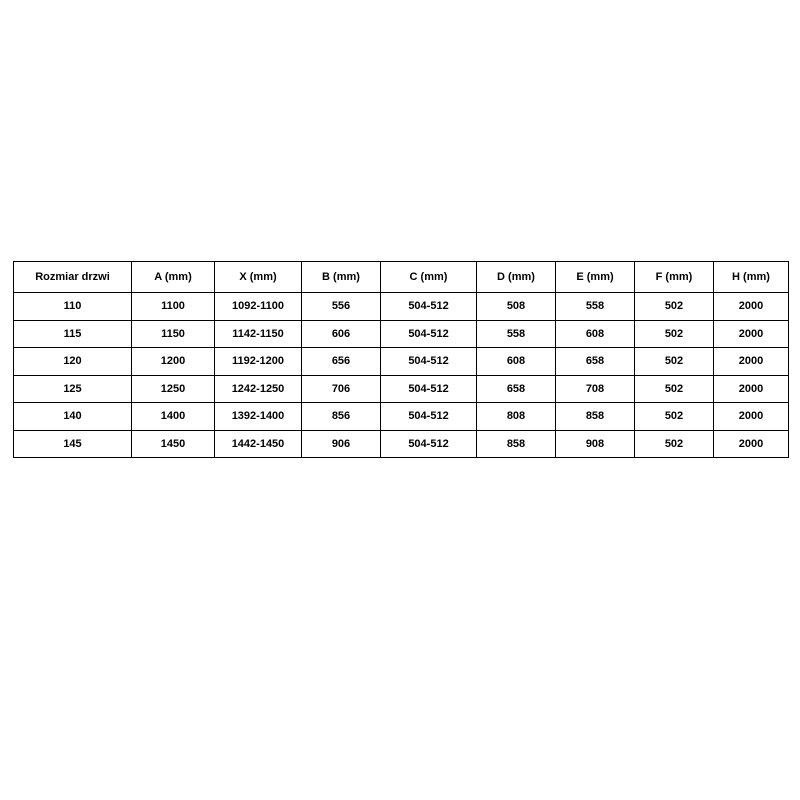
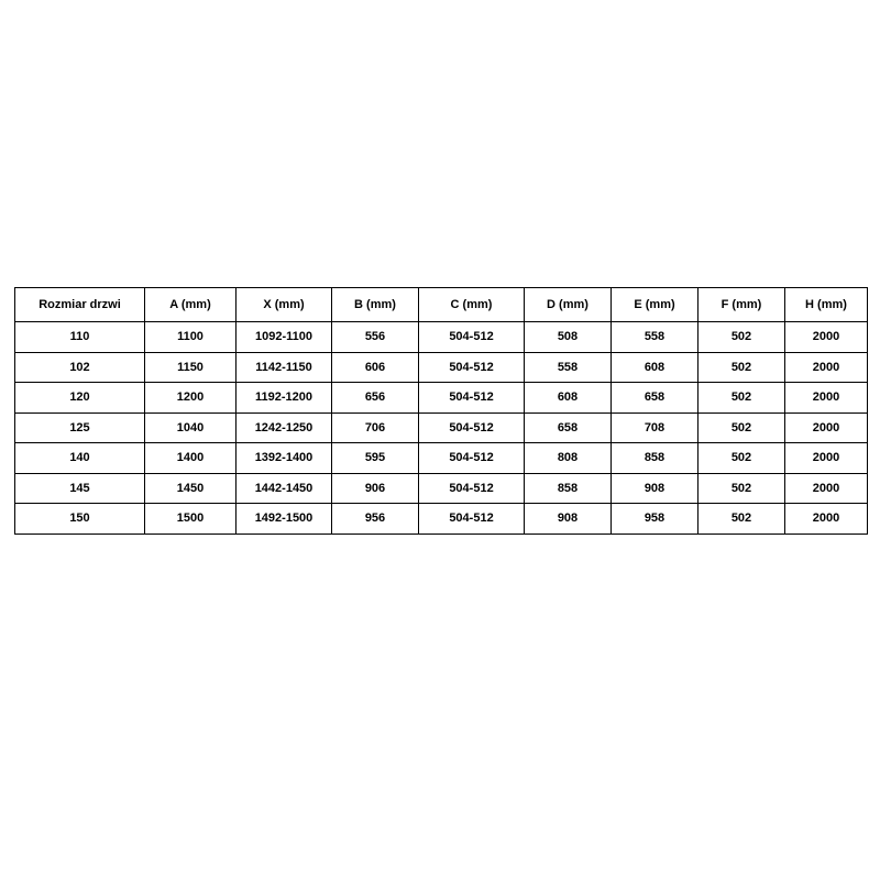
  Rozmiar drzwi	A (mm)	X (mm)	B (mm)	C (mm)	D (mm)	E (mm)	F (mm)	H (mm)
  110	1100	1092-1100	556	504-512	508	558	502	2000
- 115	1150	1142-1150	606	504-512	558	608	502	2000
+ 102	1150	1142-1150	606	504-512	558	608	502	2000
  120	1200	1192-1200	656	504-512	608	658	502	2000
- 125	1250	1242-1250	706	504-512	658	708	502	2000
+ 125	1040	1242-1250	706	504-512	658	708	502	2000
- 140	1400	1392-1400	856	504-512	808	858	502	2000
+ 140	1400	1392-1400	595	504-512	808	858	502	2000
  145	1450	1442-1450	906	504-512	858	908	502	2000
+ 150	1500	1492-1500	956	504-512	908	958	502	2000
